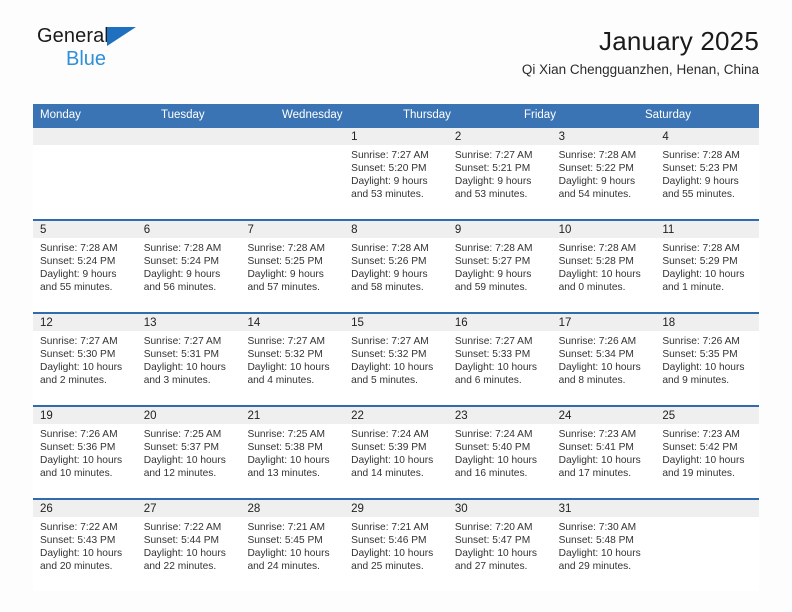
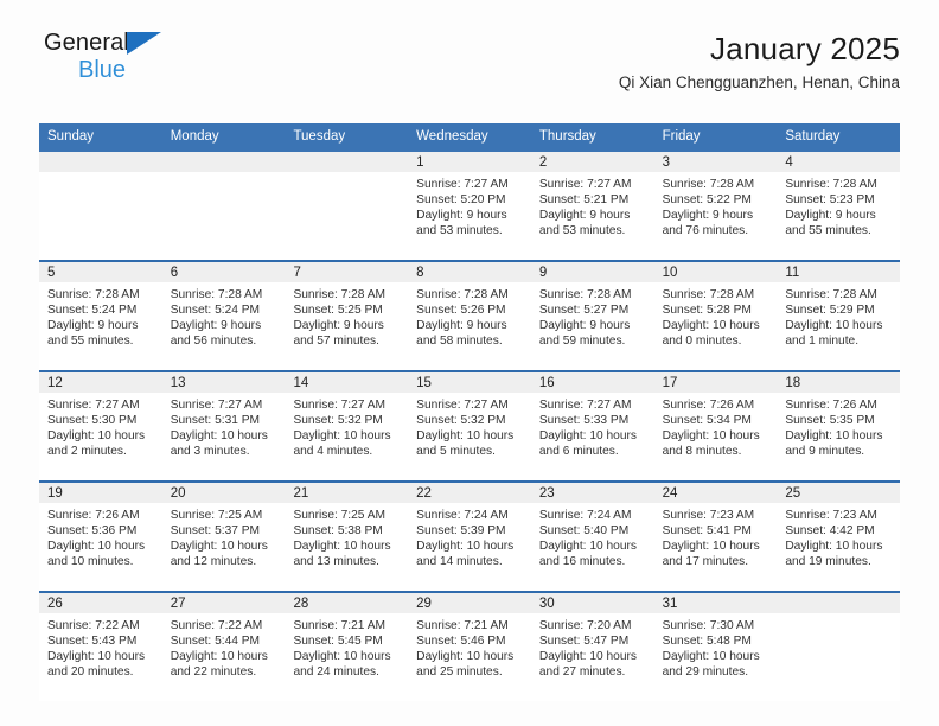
  General
  Blue
  January 2025
  Qi Xian Chengguanzhen, Henan, China
+ Sunday
  Monday
  Tuesday
  Wednesday
  Thursday
  Friday
  Saturday
  1
  Sunrise: 7:27 AM
  Sunset: 5:20 PM
  Daylight: 9 hours
  and 53 minutes.
  2
  Sunrise: 7:27 AM
  Sunset: 5:21 PM
  Daylight: 9 hours
  and 53 minutes.
  3
  Sunrise: 7:28 AM
  Sunset: 5:22 PM
  Daylight: 9 hours
- and 54 minutes.
+ and 76 minutes.
  4
  Sunrise: 7:28 AM
  Sunset: 5:23 PM
  Daylight: 9 hours
  and 55 minutes.
  5
  Sunrise: 7:28 AM
  Sunset: 5:24 PM
  Daylight: 9 hours
  and 55 minutes.
  6
  Sunrise: 7:28 AM
  Sunset: 5:24 PM
  Daylight: 9 hours
  and 56 minutes.
  7
  Sunrise: 7:28 AM
  Sunset: 5:25 PM
  Daylight: 9 hours
  and 57 minutes.
  8
  Sunrise: 7:28 AM
  Sunset: 5:26 PM
  Daylight: 9 hours
  and 58 minutes.
  9
  Sunrise: 7:28 AM
  Sunset: 5:27 PM
  Daylight: 9 hours
  and 59 minutes.
  10
  Sunrise: 7:28 AM
  Sunset: 5:28 PM
  Daylight: 10 hours
  and 0 minutes.
  11
  Sunrise: 7:28 AM
  Sunset: 5:29 PM
  Daylight: 10 hours
  and 1 minute.
  12
  Sunrise: 7:27 AM
  Sunset: 5:30 PM
  Daylight: 10 hours
  and 2 minutes.
  13
  Sunrise: 7:27 AM
  Sunset: 5:31 PM
  Daylight: 10 hours
  and 3 minutes.
  14
  Sunrise: 7:27 AM
  Sunset: 5:32 PM
  Daylight: 10 hours
  and 4 minutes.
  15
  Sunrise: 7:27 AM
  Sunset: 5:32 PM
  Daylight: 10 hours
  and 5 minutes.
  16
  Sunrise: 7:27 AM
  Sunset: 5:33 PM
  Daylight: 10 hours
  and 6 minutes.
  17
  Sunrise: 7:26 AM
  Sunset: 5:34 PM
  Daylight: 10 hours
  and 8 minutes.
  18
  Sunrise: 7:26 AM
  Sunset: 5:35 PM
  Daylight: 10 hours
  and 9 minutes.
  19
  Sunrise: 7:26 AM
  Sunset: 5:36 PM
  Daylight: 10 hours
  and 10 minutes.
  20
  Sunrise: 7:25 AM
  Sunset: 5:37 PM
  Daylight: 10 hours
  and 12 minutes.
  21
  Sunrise: 7:25 AM
  Sunset: 5:38 PM
  Daylight: 10 hours
  and 13 minutes.
  22
  Sunrise: 7:24 AM
  Sunset: 5:39 PM
  Daylight: 10 hours
  and 14 minutes.
  23
  Sunrise: 7:24 AM
  Sunset: 5:40 PM
  Daylight: 10 hours
  and 16 minutes.
  24
  Sunrise: 7:23 AM
  Sunset: 5:41 PM
  Daylight: 10 hours
  and 17 minutes.
  25
  Sunrise: 7:23 AM
- Sunset: 5:42 PM
+ Sunset: 4:42 PM
  Daylight: 10 hours
  and 19 minutes.
  26
  Sunrise: 7:22 AM
  Sunset: 5:43 PM
  Daylight: 10 hours
  and 20 minutes.
  27
  Sunrise: 7:22 AM
  Sunset: 5:44 PM
  Daylight: 10 hours
  and 22 minutes.
  28
  Sunrise: 7:21 AM
  Sunset: 5:45 PM
  Daylight: 10 hours
  and 24 minutes.
  29
  Sunrise: 7:21 AM
  Sunset: 5:46 PM
  Daylight: 10 hours
  and 25 minutes.
  30
  Sunrise: 7:20 AM
  Sunset: 5:47 PM
  Daylight: 10 hours
  and 27 minutes.
  31
  Sunrise: 7:30 AM
  Sunset: 5:48 PM
  Daylight: 10 hours
  and 29 minutes.
